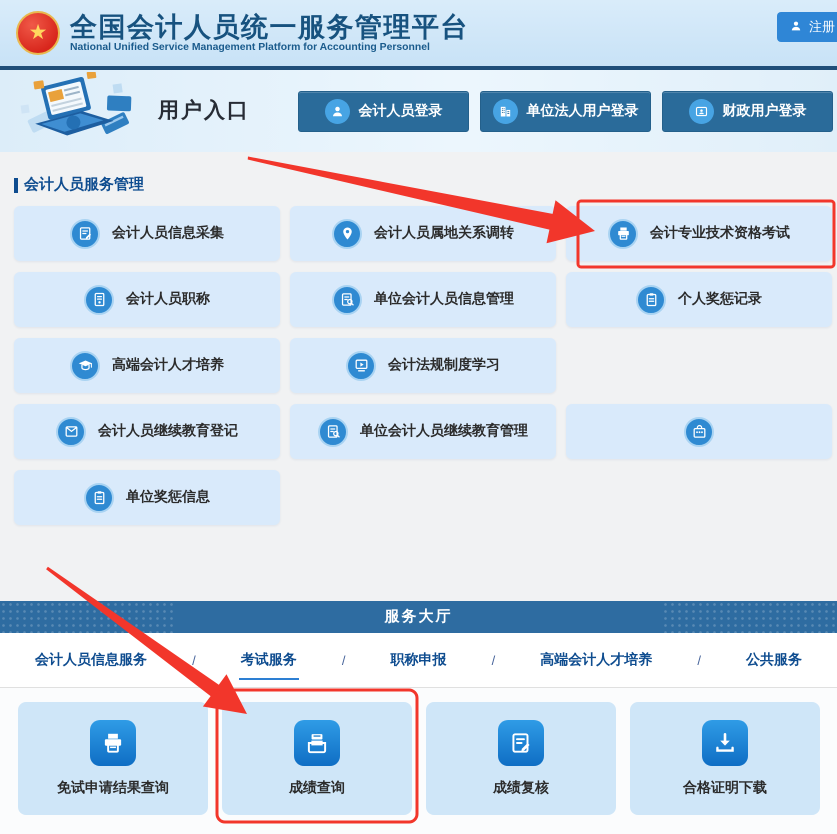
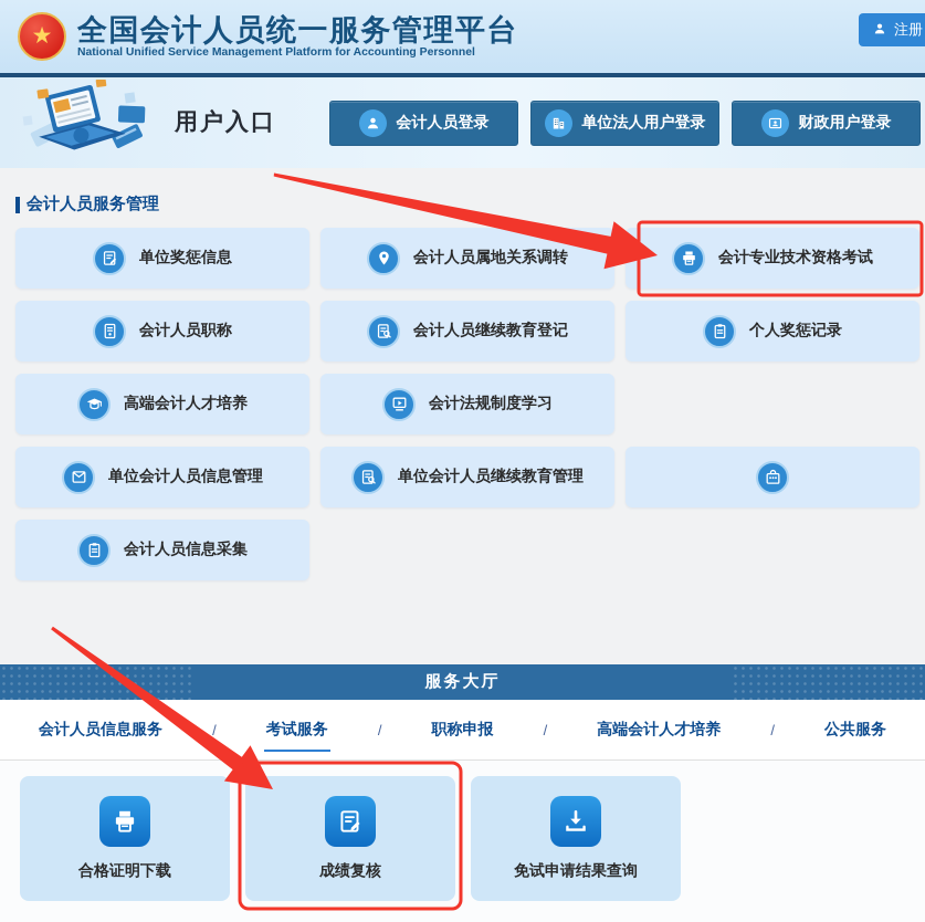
  ★
  全国会计人员统一服务管理平台
  National Unified Service Management Platform for Accounting Personnel
  注册
  用户入口
  会计人员登录
  单位法人用户登录
  财政用户登录
  会计人员服务管理
- 会计人员信息采集
+ 单位奖惩信息
  会计人员属地关系调转
  会计专业技术资格考试
  会计人员职称
- 单位会计人员信息管理
+ 会计人员继续教育登记
  个人奖惩记录
  高端会计人才培养
  会计法规制度学习
- 会计人员继续教育登记
+ 单位会计人员信息管理
  单位会计人员继续教育管理
- 单位奖惩信息
+ 会计人员信息采集
  服务大厅
  会计人员信息服务
  /
  考试服务
  /
  职称申报
  /
  高端会计人才培养
  /
  公共服务
- 免试申请结果查询
+ 合格证明下载
- 成绩查询
  成绩复核
- 合格证明下载
+ 免试申请结果查询
